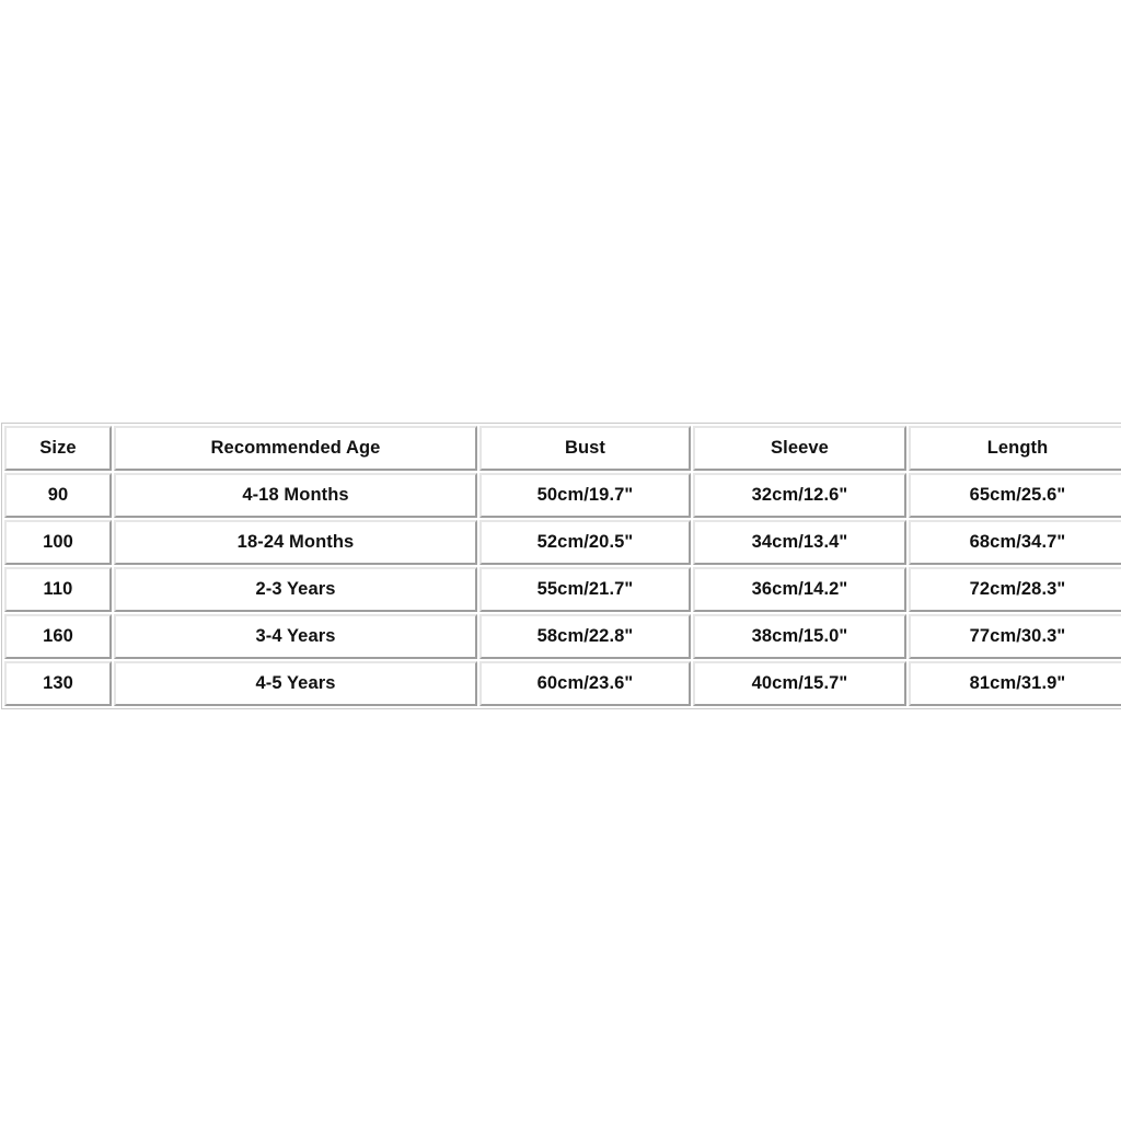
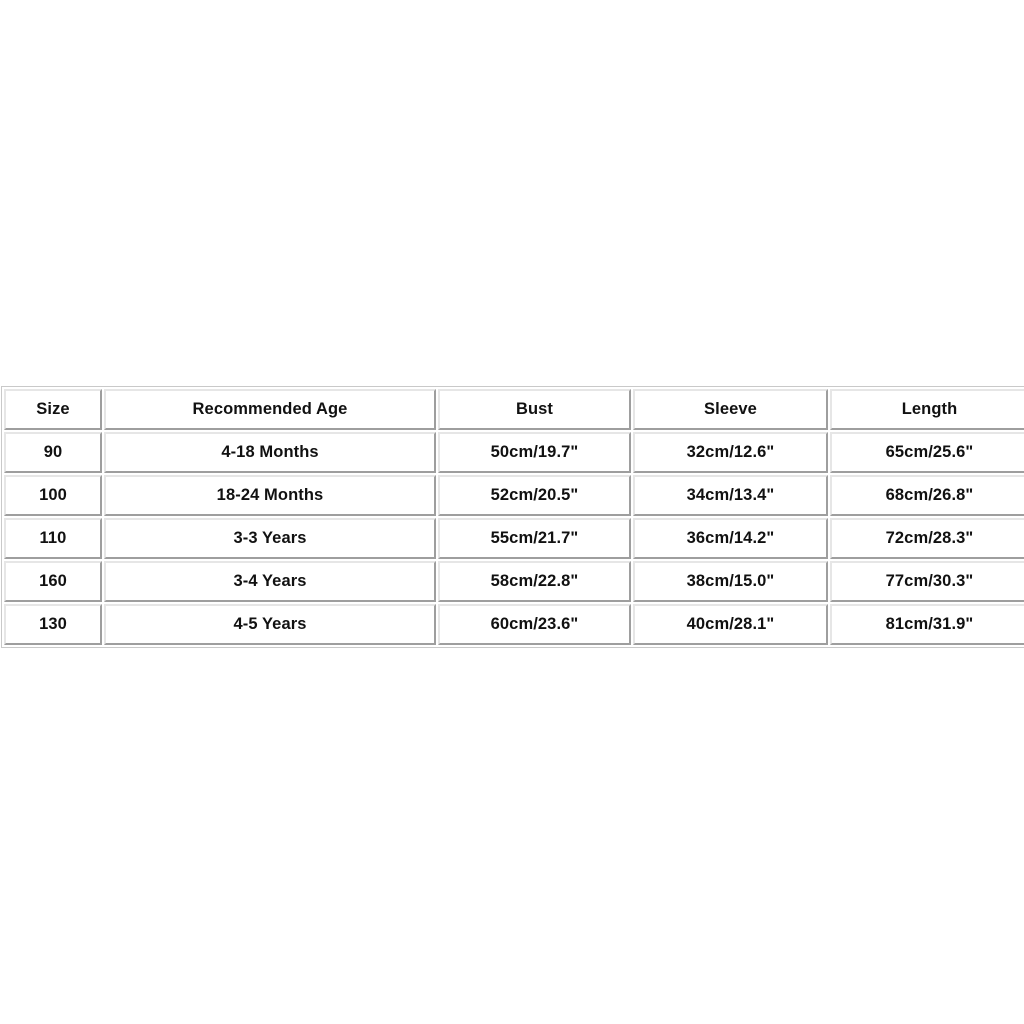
  Size	Recommended Age	Bust	Sleeve	Length
  90	4-18 Months	50cm/19.7"	32cm/12.6"	65cm/25.6"
- 100	18-24 Months	52cm/20.5"	34cm/13.4"	68cm/34.7"
+ 100	18-24 Months	52cm/20.5"	34cm/13.4"	68cm/26.8"
- 110	2-3 Years	55cm/21.7"	36cm/14.2"	72cm/28.3"
+ 110	3-3 Years	55cm/21.7"	36cm/14.2"	72cm/28.3"
  160	3-4 Years	58cm/22.8"	38cm/15.0"	77cm/30.3"
- 130	4-5 Years	60cm/23.6"	40cm/15.7"	81cm/31.9"
+ 130	4-5 Years	60cm/23.6"	40cm/28.1"	81cm/31.9"
